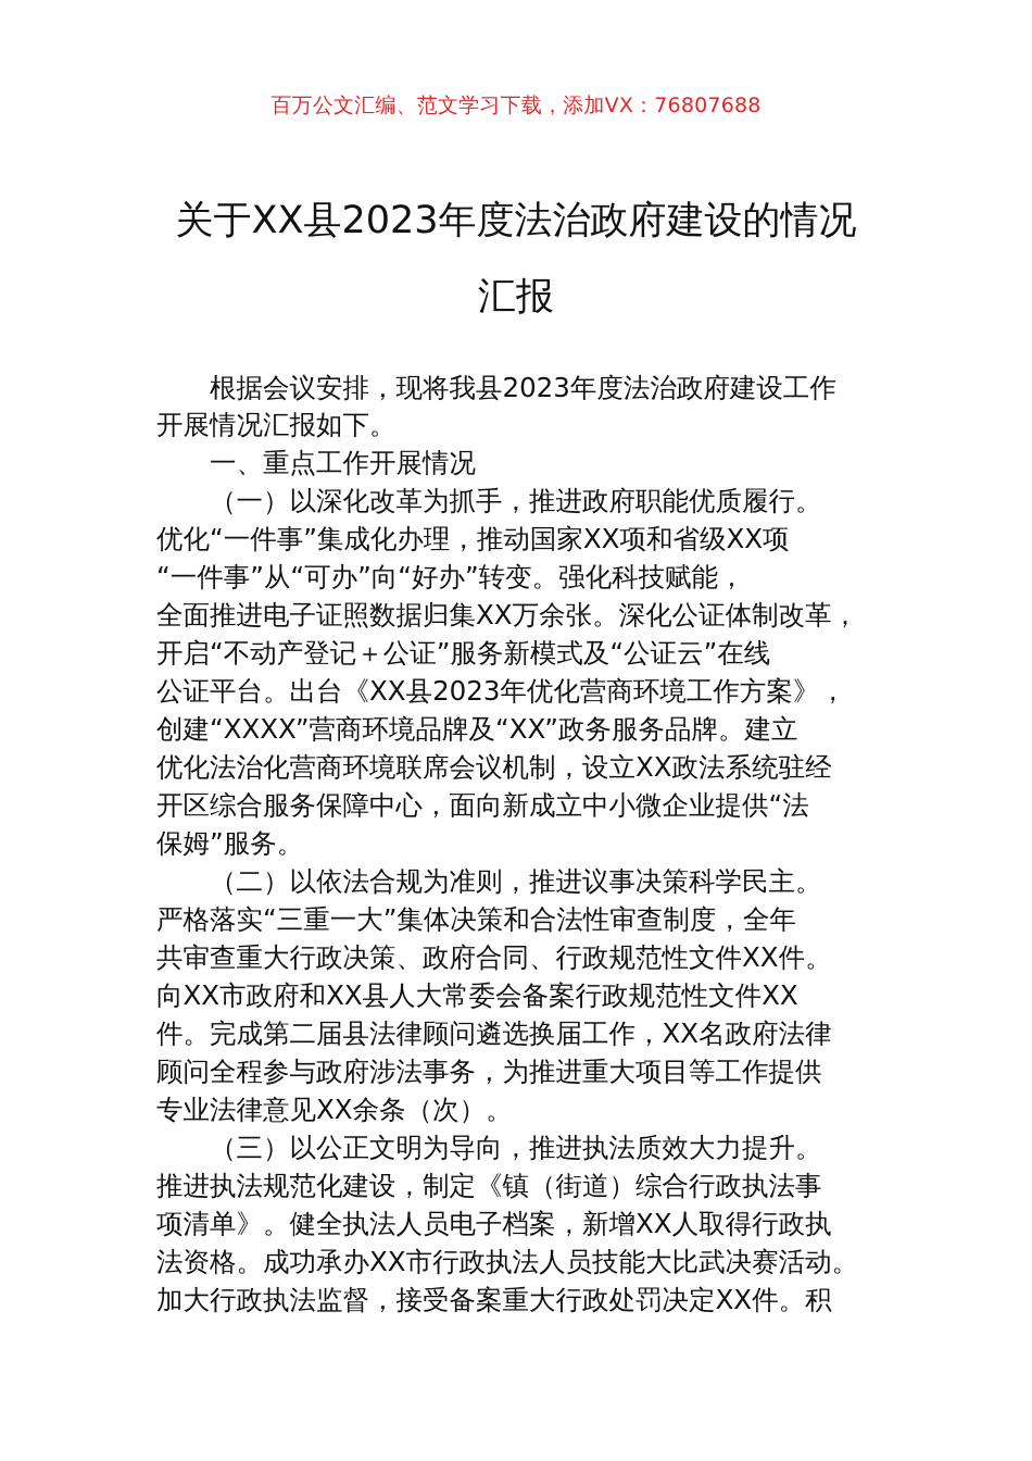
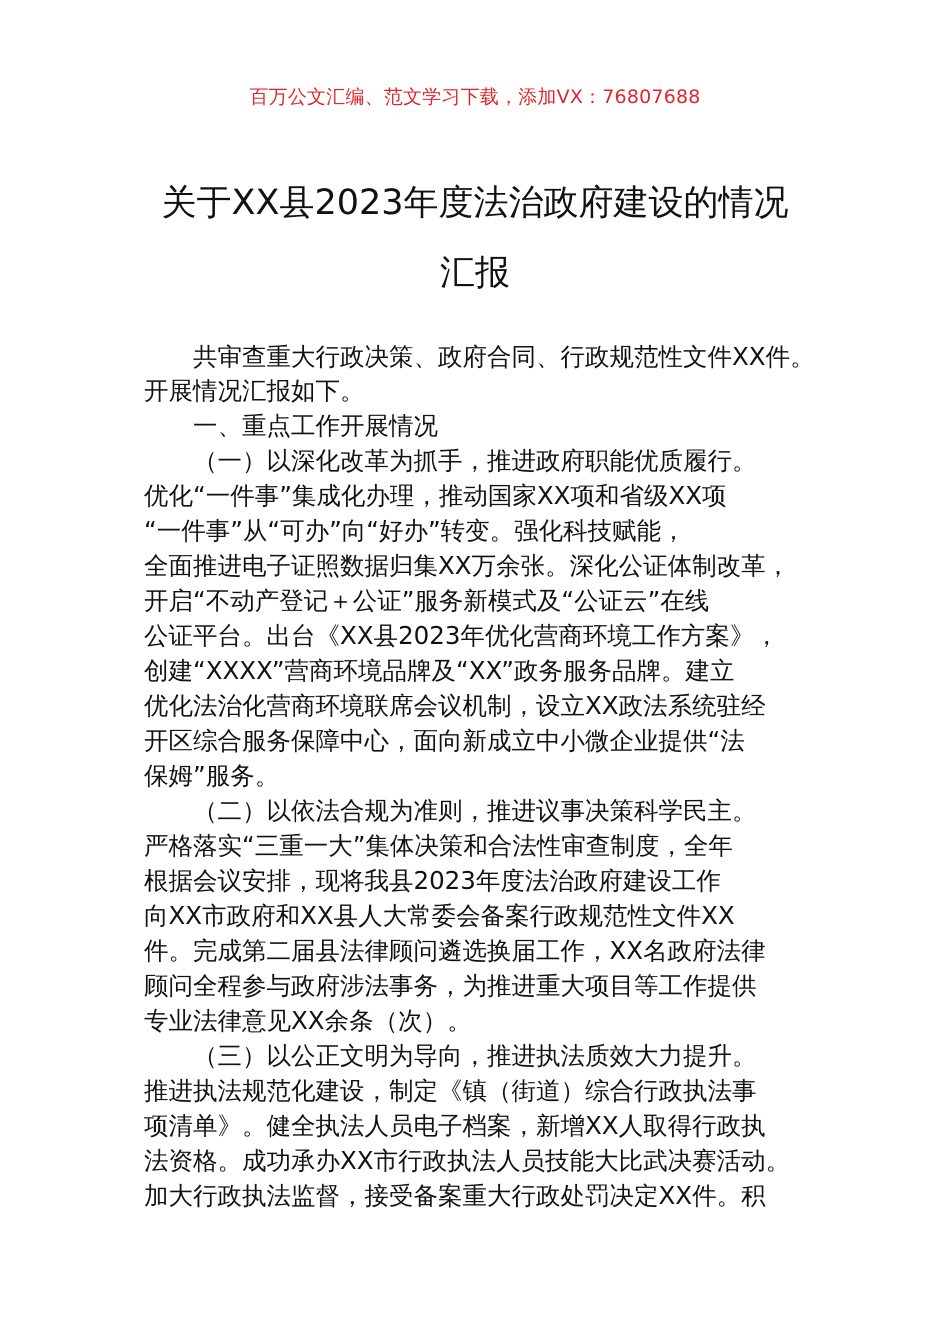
  百万公文汇编、范文学习下载，添加VX：76807688
  关于XX县2023年度法治政府建设的情况
  汇报
- 根据会议安排，现将我县2023年度法治政府建设工作
+ 共审查重大行政决策、政府合同、行政规范性文件XX件。
  开展情况汇报如下。
  一、重点工作开展情况
  （一）以深化改革为抓手，推进政府职能优质履行。
  优化“一件事”集成化办理，推动国家XX项和省级XX项
  “一件事”从“可办”向“好办”转变。强化科技赋能，
  全面推进电子证照数据归集XX万余张。深化公证体制改革，
  开启“不动产登记＋公证”服务新模式及“公证云”在线
  公证平台。出台《XX县2023年优化营商环境工作方案》，
  创建“XXXX”营商环境品牌及“XX”政务服务品牌。建立
  优化法治化营商环境联席会议机制，设立XX政法系统驻经
  开区综合服务保障中心，面向新成立中小微企业提供“法
  保姆”服务。
  （二）以依法合规为准则，推进议事决策科学民主。
  严格落实“三重一大”集体决策和合法性审查制度，全年
- 共审查重大行政决策、政府合同、行政规范性文件XX件。
+ 根据会议安排，现将我县2023年度法治政府建设工作
  向XX市政府和XX县人大常委会备案行政规范性文件XX
  件。完成第二届县法律顾问遴选换届工作，XX名政府法律
  顾问全程参与政府涉法事务，为推进重大项目等工作提供
  专业法律意见XX余条（次）。
  （三）以公正文明为导向，推进执法质效大力提升。
  推进执法规范化建设，制定《镇（街道）综合行政执法事
  项清单》。健全执法人员电子档案，新增XX人取得行政执
  法资格。成功承办XX市行政执法人员技能大比武决赛活动。
  加大行政执法监督，接受备案重大行政处罚决定XX件。积
